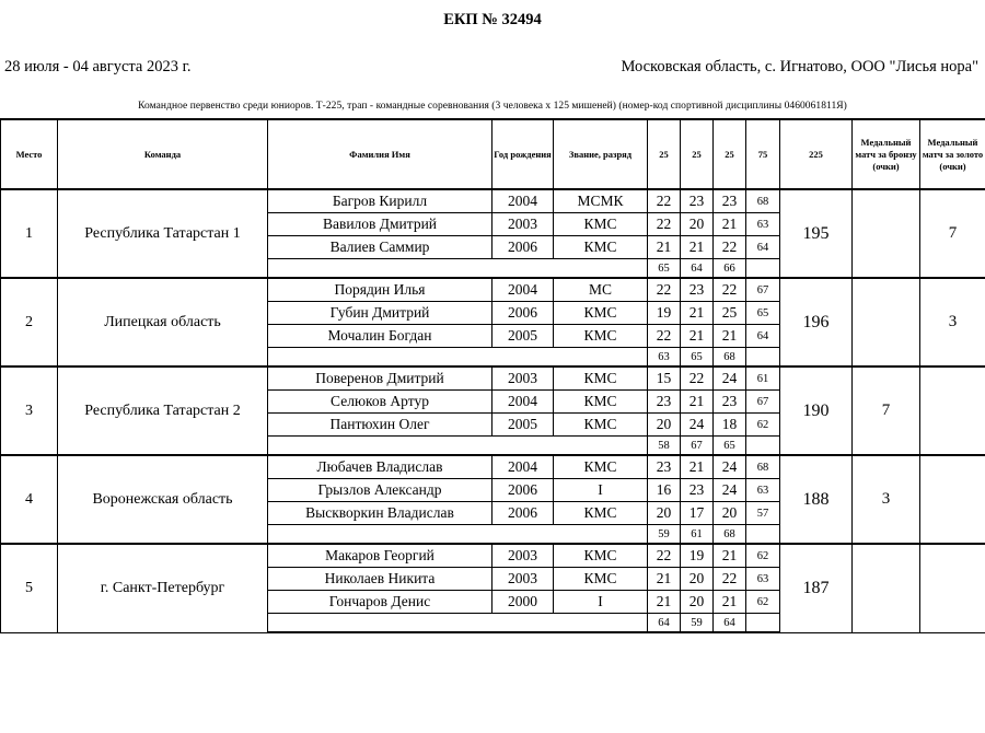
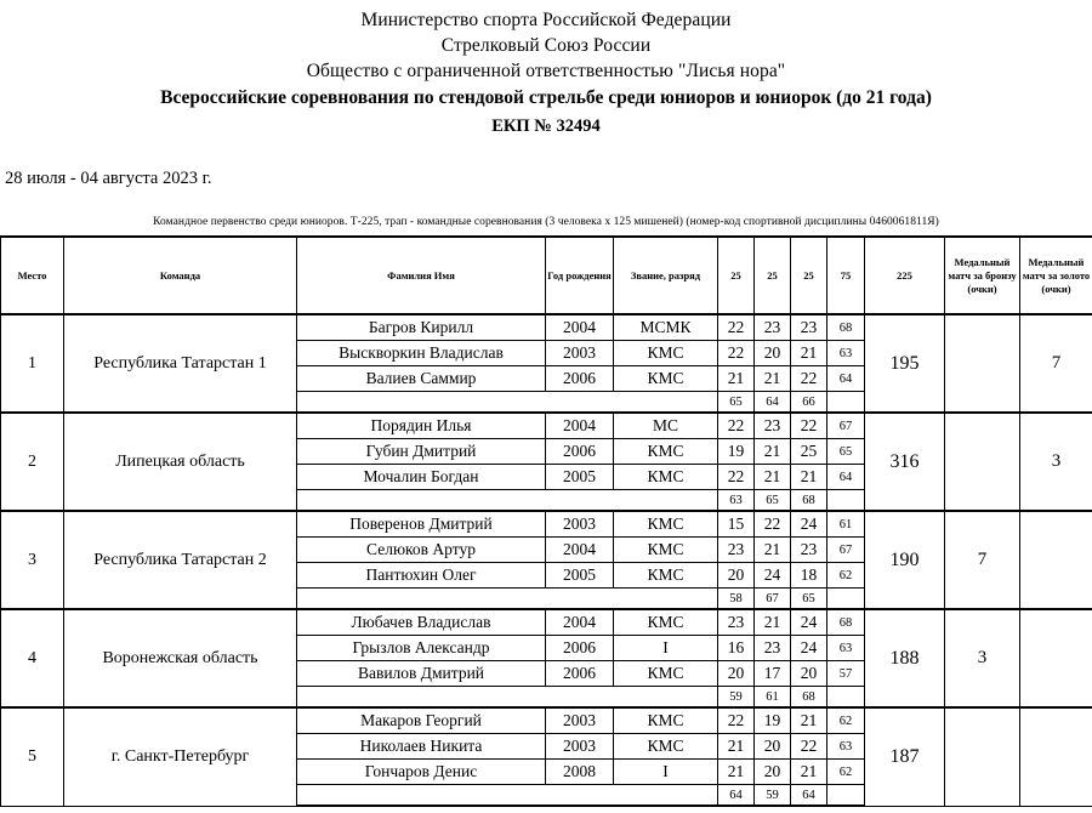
+ Министерство спорта Российской Федерации
+ Стрелковый Союз России
+ Общество с ограниченной ответственностью "Лисья нора"
+ Всероссийские соревнования по стендовой стрельбе среди юниоров и юниорок (до 21 года)
  ЕКП № 32494
  28 июля - 04 августа 2023 г.
- Московская область, с. Игнатово, ООО "Лисья нора"
  Командное первенство среди юниоров. Т-225, трап - командные соревнования (3 человека х 125 мишеней) (номер-код спортивной дисциплины 0460061811Я)
  Место	Команда	Фамилия Имя	Год рождения	Звание, разряд	25	25	25	75	225	Медальный матч за бронзу (очки)	Медальный матч за золото (очки)
  1	Республика Татарстан 1	Багров Кирилл	2004	МСМК	22	23	23	68	195		7
- Вавилов Дмитрий	2003	КМС	22	20	21	63
+ Выскворкин Владислав	2003	КМС	22	20	21	63
  Валиев Саммир	2006	КМС	21	21	22	64
  	65	64	66
- 2	Липецкая область	Порядин Илья	2004	МС	22	23	22	67	196		3
+ 2	Липецкая область	Порядин Илья	2004	МС	22	23	22	67	316		3
  Губин Дмитрий	2006	КМС	19	21	25	65
  Мочалин Богдан	2005	КМС	22	21	21	64
  	63	65	68
  3	Республика Татарстан 2	Поверенов Дмитрий	2003	КМС	15	22	24	61	190	7
  Селюков Артур	2004	КМС	23	21	23	67
  Пантюхин Олег	2005	КМС	20	24	18	62
  	58	67	65
  4	Воронежская область	Любачев Владислав	2004	КМС	23	21	24	68	188	3
  Грызлов Александр	2006	I	16	23	24	63
- Выскворкин Владислав	2006	КМС	20	17	20	57
+ Вавилов Дмитрий	2006	КМС	20	17	20	57
  	59	61	68
  5	г. Санкт-Петербург	Макаров Георгий	2003	КМС	22	19	21	62	187
  Николаев Никита	2003	КМС	21	20	22	63
- Гончаров Денис	2000	I	21	20	21	62
+ Гончаров Денис	2008	I	21	20	21	62
  	64	59	64
